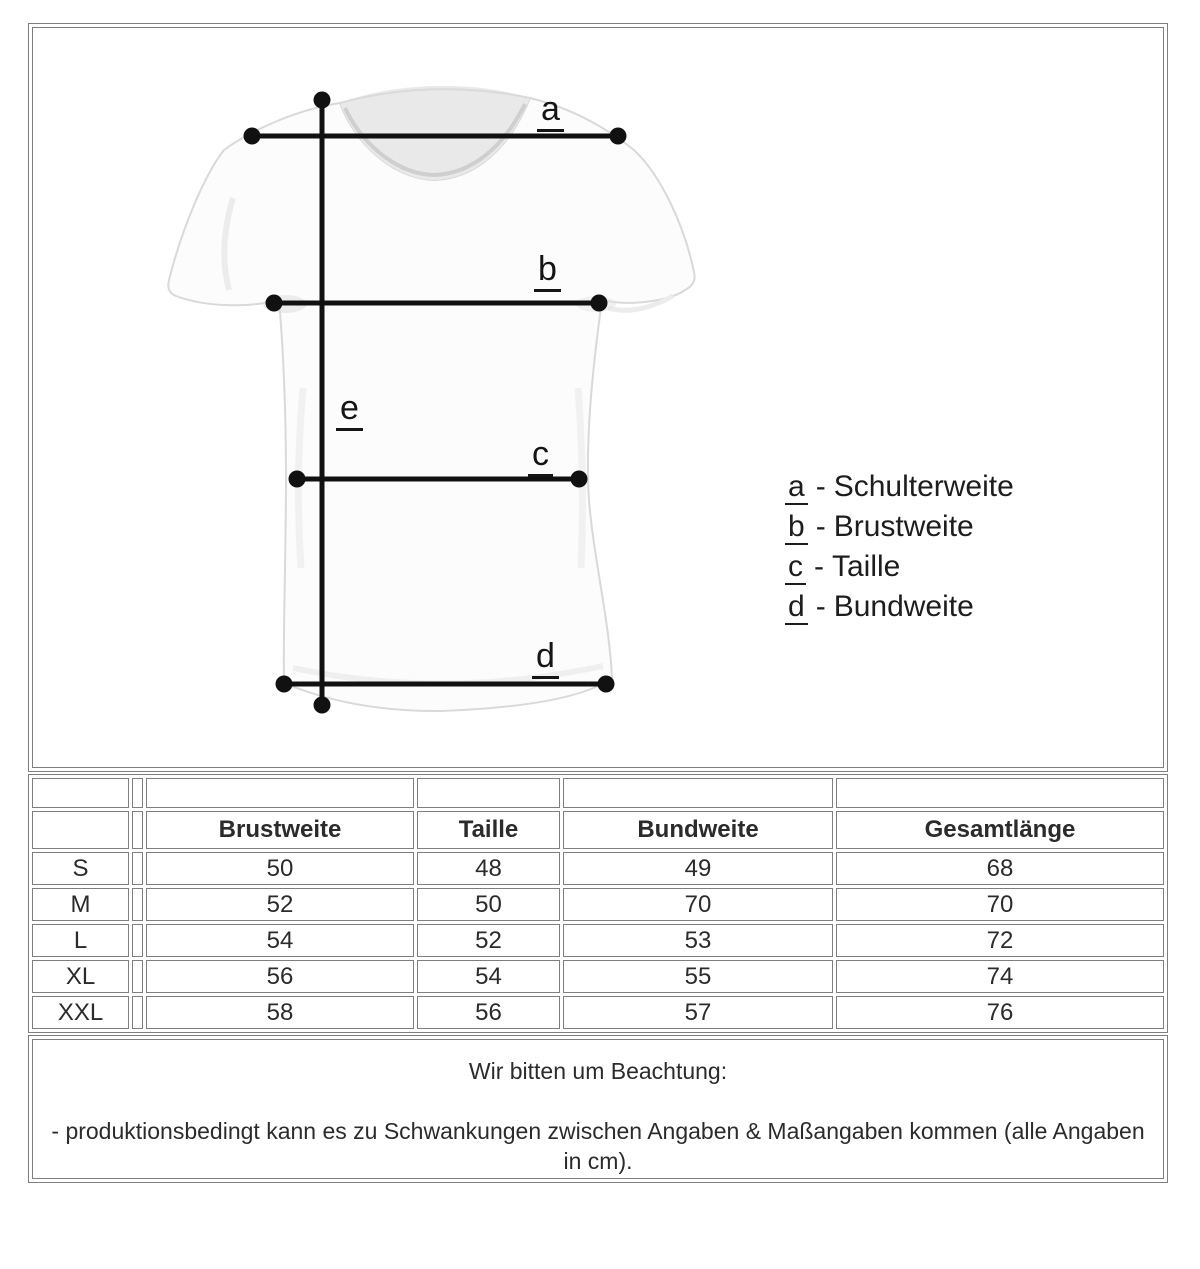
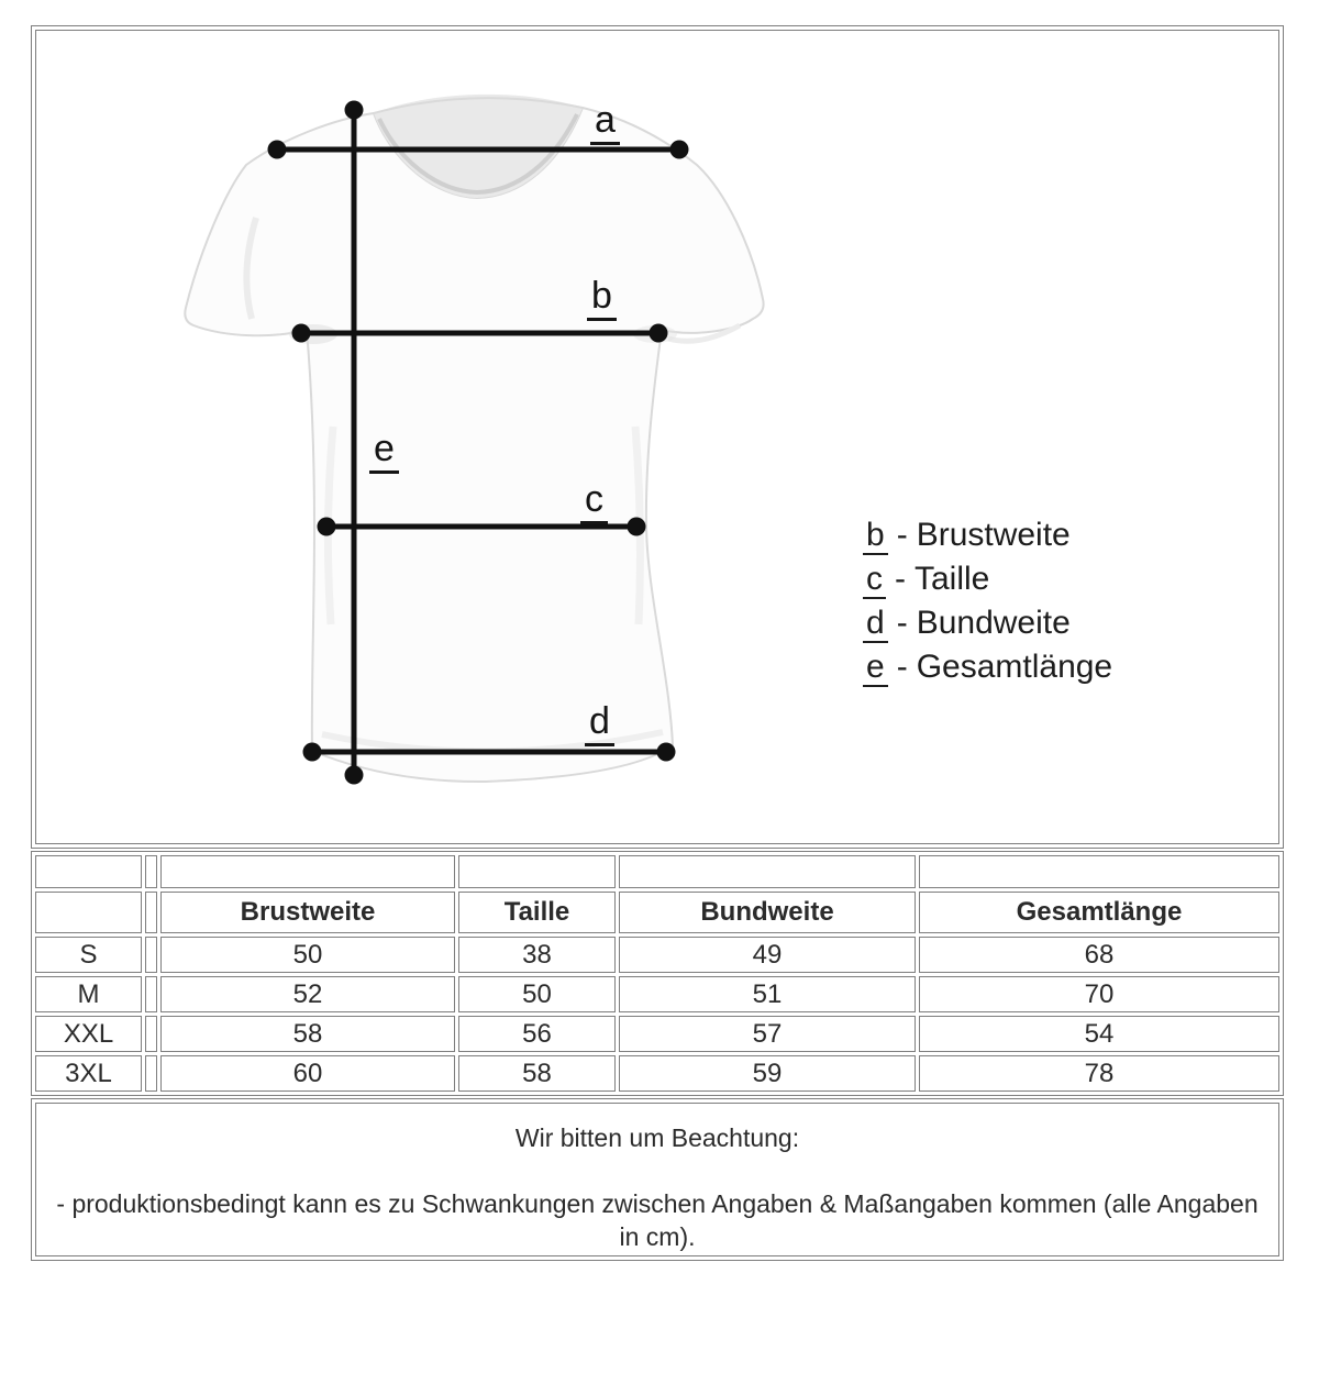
  a
  b
  c
  d
  e
- a - Schulterweite
  b - Brustweite
  c - Taille
  d - Bundweite
+ e - Gesamtlänge
  		Brustweite	Taille	Bundweite	Gesamtlänge
- S		50	48	49	68
+ S		50	38	49	68
- M		52	50	70	70
+ M		52	50	51	70
- L		54	52	53	72
- XL		56	54	55	74
- XXL		58	56	57	76
+ XXL		58	56	57	54
+ 3XL		60	58	59	78
  Wir bitten um Beachtung:
  - produktionsbedingt kann es zu Schwankungen zwischen Angaben & Maßangaben kommen (alle Angaben in cm).
